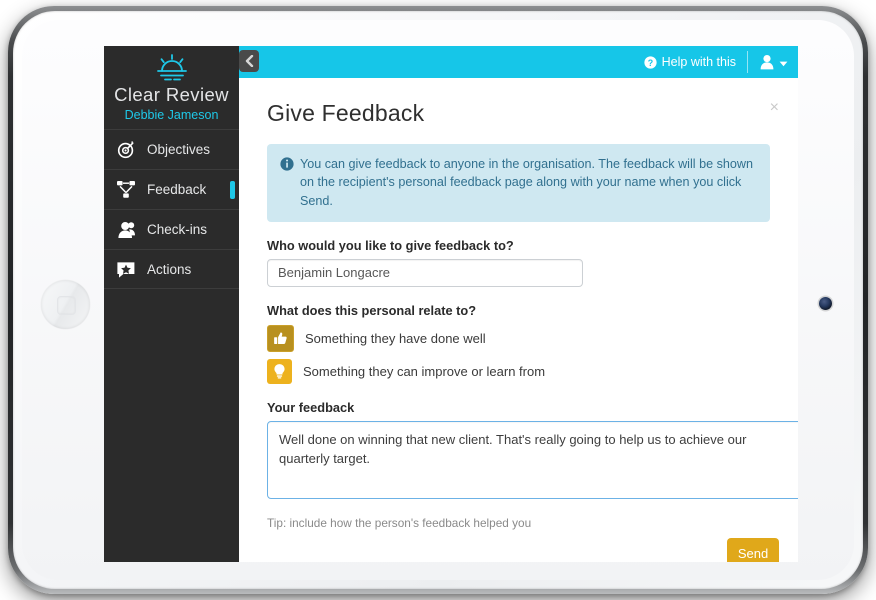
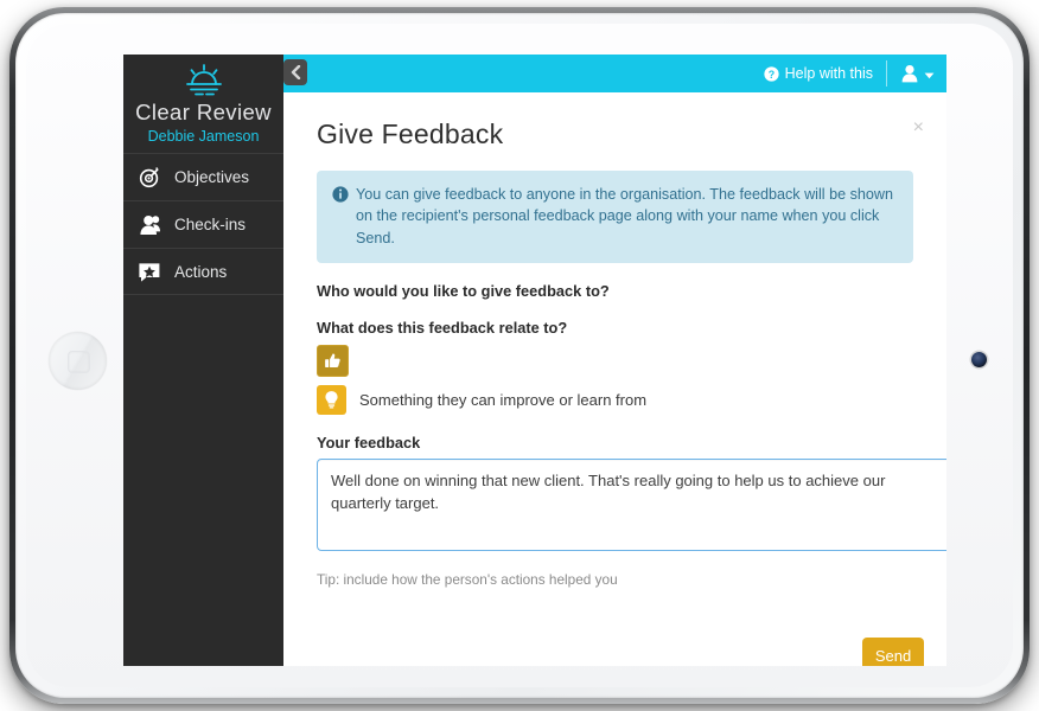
  Clear Review
  Debbie Jameson
  Objectives
- Feedback
  Check-ins
  Actions
  ?
  Help with this
  Give Feedback
  ×
  You can give feedback to anyone in the organisation. The feedback will be shown on the recipient's personal feedback page along with your name when you click Send.
  Who would you like to give feedback to?
- Benjamin Longacre
- What does this personal relate to?
+ What does this feedback relate to?
- Something they have done well
  Something they can improve or learn from
  Your feedback
- Tip: include how the person's feedback helped you
+ Tip: include how the person's actions helped you
  Send
